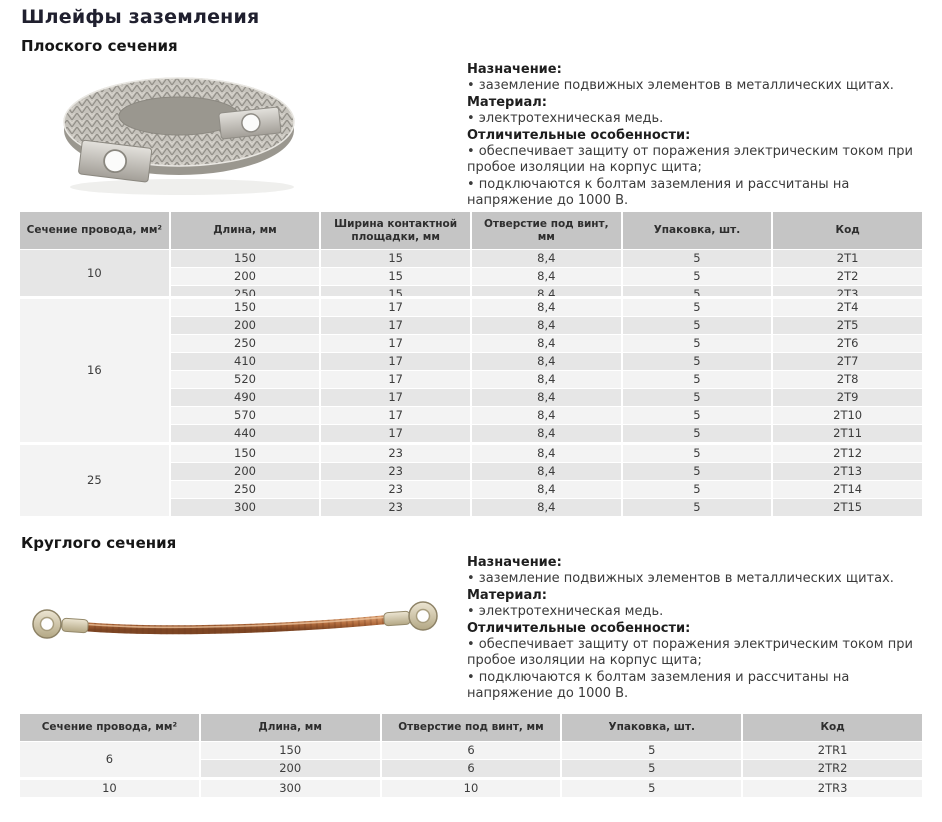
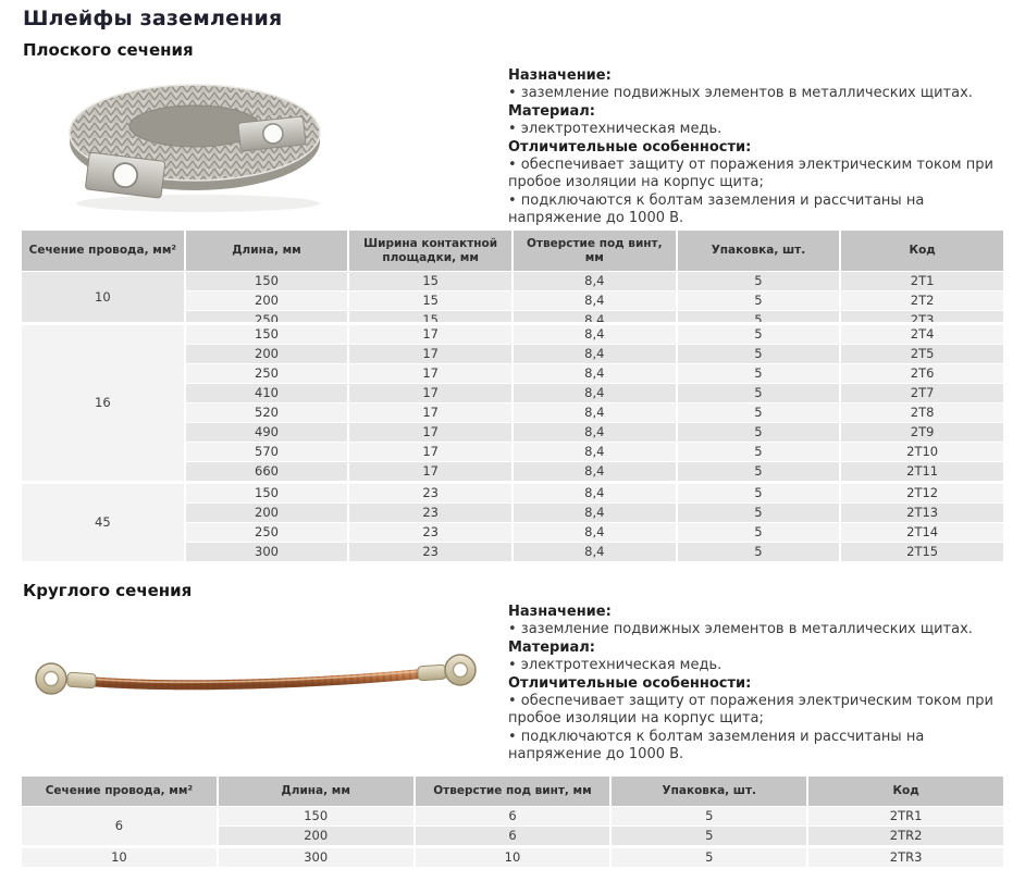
  Шлейфы заземления
  Плоского сечения
  Назначение:
  • заземление подвижных элементов в металлических щитах.
  Материал:
  • электротехническая медь.
  Отличительные особенности:
  • обеспечивает защиту от поражения электрическим током при пробое изоляции на корпус щита;
  • подключаются к болтам заземления и рассчитаны на напряжение до 1000 В.
  Сечение провода, мм²	Длина, мм	Ширина контактной площадки, мм	Отверстие под винт, мм	Упаковка, шт.	Код
  10	150	15	8,4	5	2T1
  200	15	8,4	5	2T2
  250	15	8,4	5	2T3
  16	150	17	8,4	5	2T4
  200	17	8,4	5	2T5
  250	17	8,4	5	2T6
  410	17	8,4	5	2T7
  520	17	8,4	5	2T8
  490	17	8,4	5	2T9
  570	17	8,4	5	2T10
- 440	17	8,4	5	2T11
+ 660	17	8,4	5	2T11
- 25	150	23	8,4	5	2T12
+ 45	150	23	8,4	5	2T12
  200	23	8,4	5	2T13
  250	23	8,4	5	2T14
  300	23	8,4	5	2T15
  Круглого сечения
  Назначение:
  • заземление подвижных элементов в металлических щитах.
  Материал:
  • электротехническая медь.
  Отличительные особенности:
  • обеспечивает защиту от поражения электрическим током при пробое изоляции на корпус щита;
  • подключаются к болтам заземления и рассчитаны на напряжение до 1000 В.
  Сечение провода, мм²	Длина, мм	Отверстие под винт, мм	Упаковка, шт.	Код
  6	150	6	5	2TR1
  200	6	5	2TR2
  10	300	10	5	2TR3
